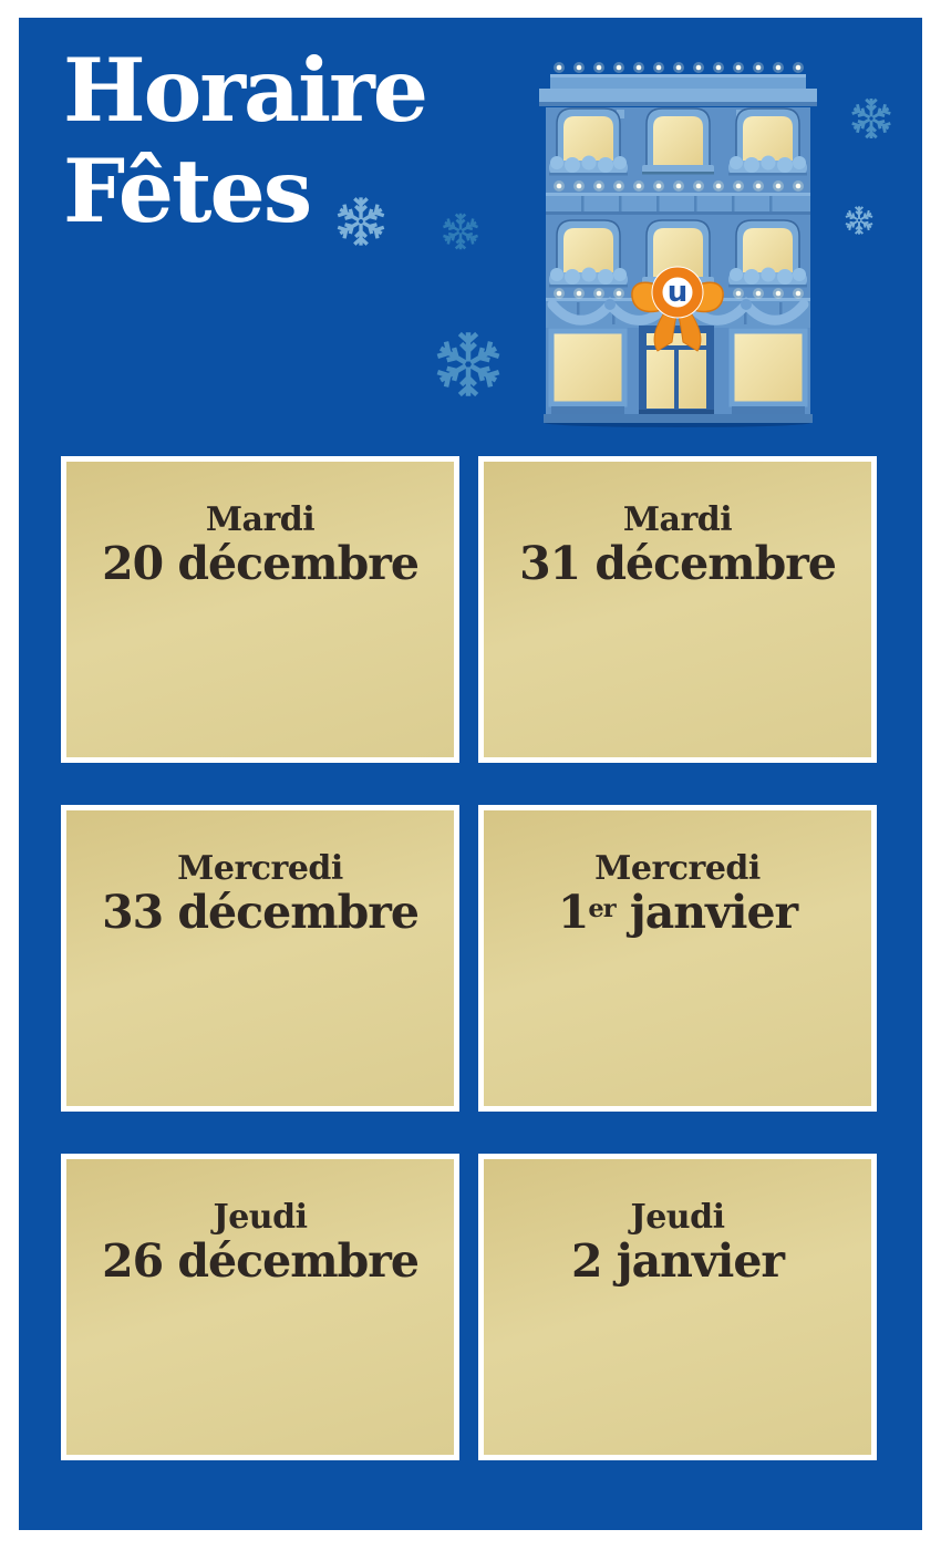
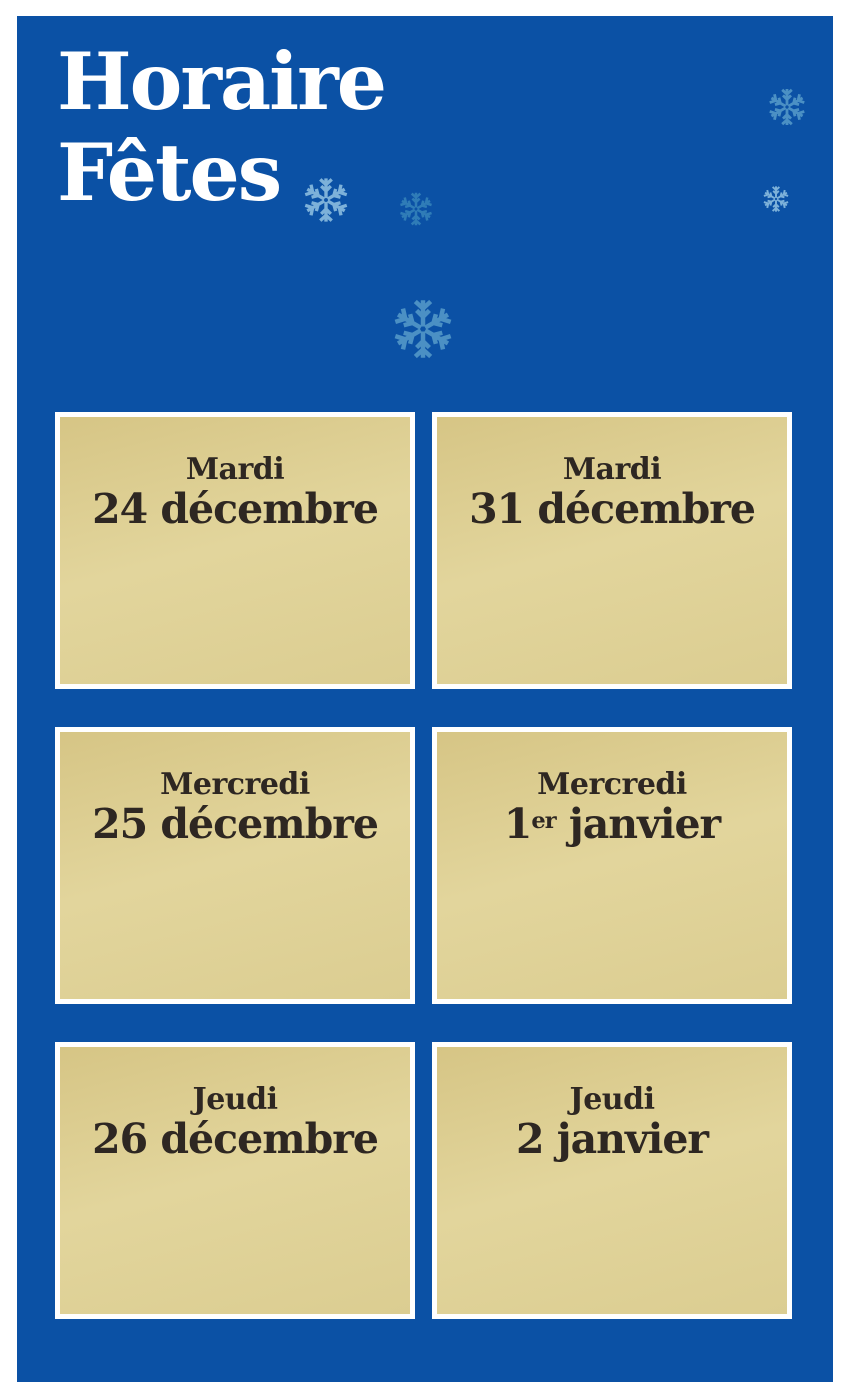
  Horaire
  Fêtes
- u
  Mardi
- 20 décembre
+ 24 décembre
  Mardi
  31 décembre
  Mercredi
- 33 décembre
+ 25 décembre
  Mercredi
  1er janvier
  Jeudi
  26 décembre
  Jeudi
  2 janvier
